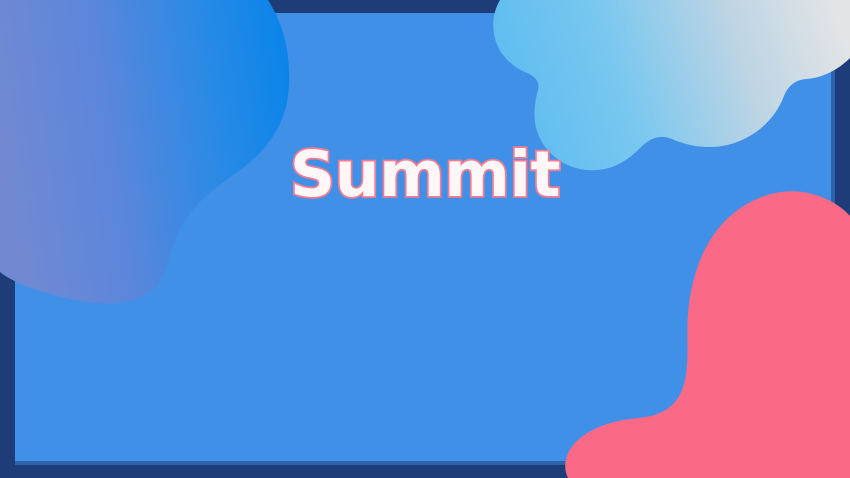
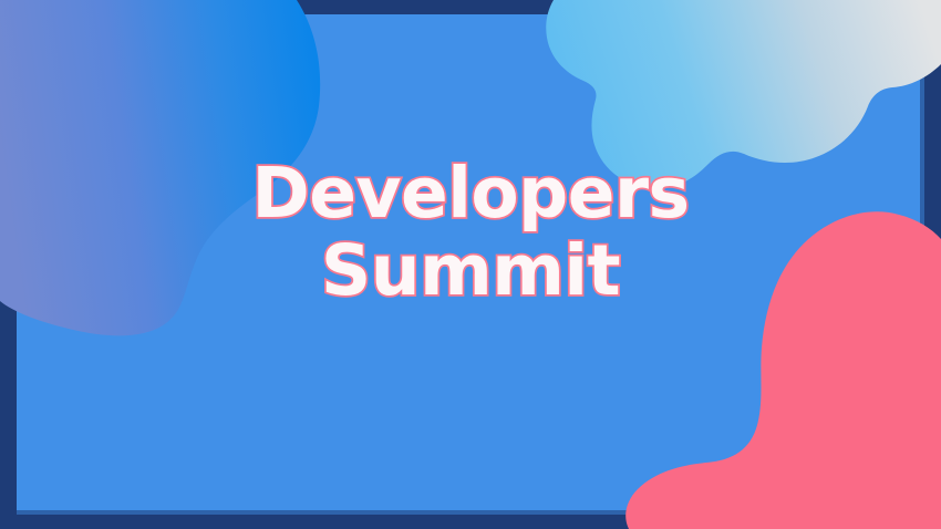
+ Developers
  Summit
